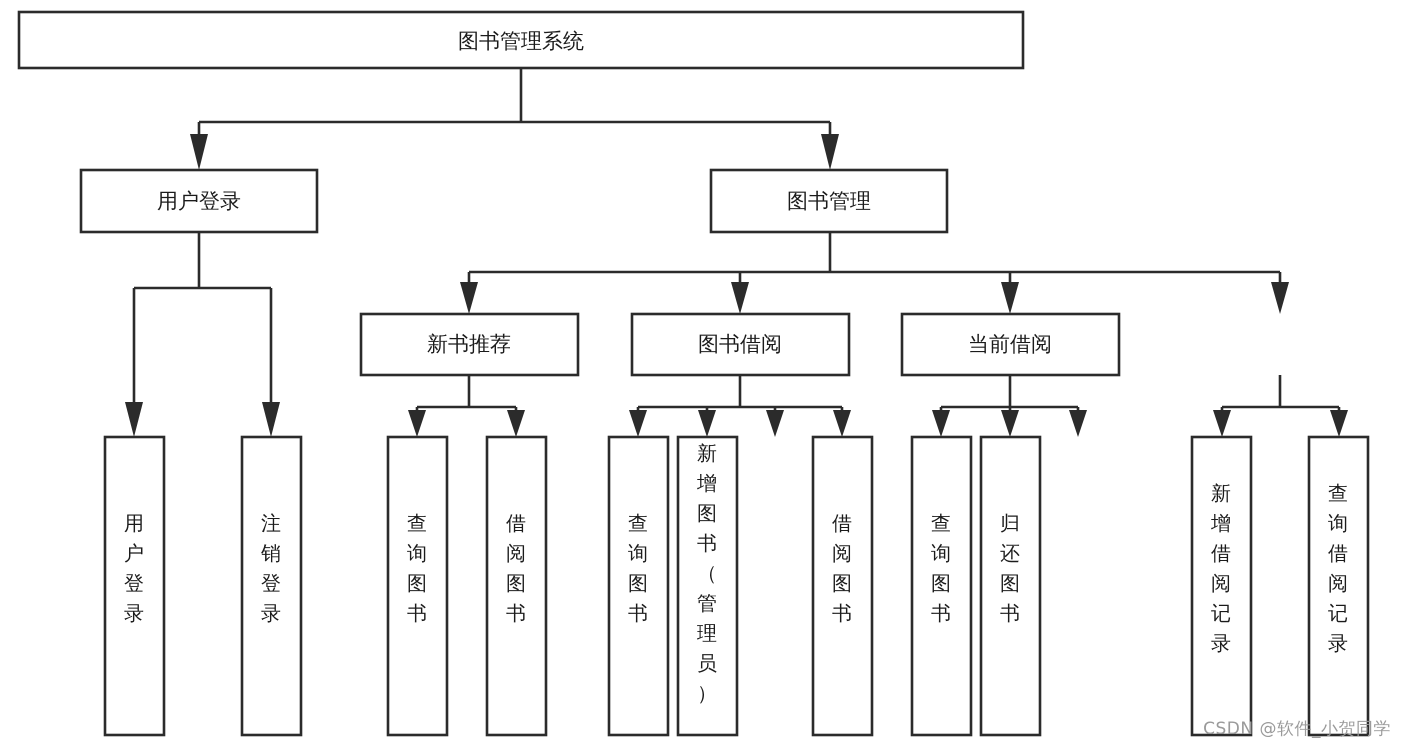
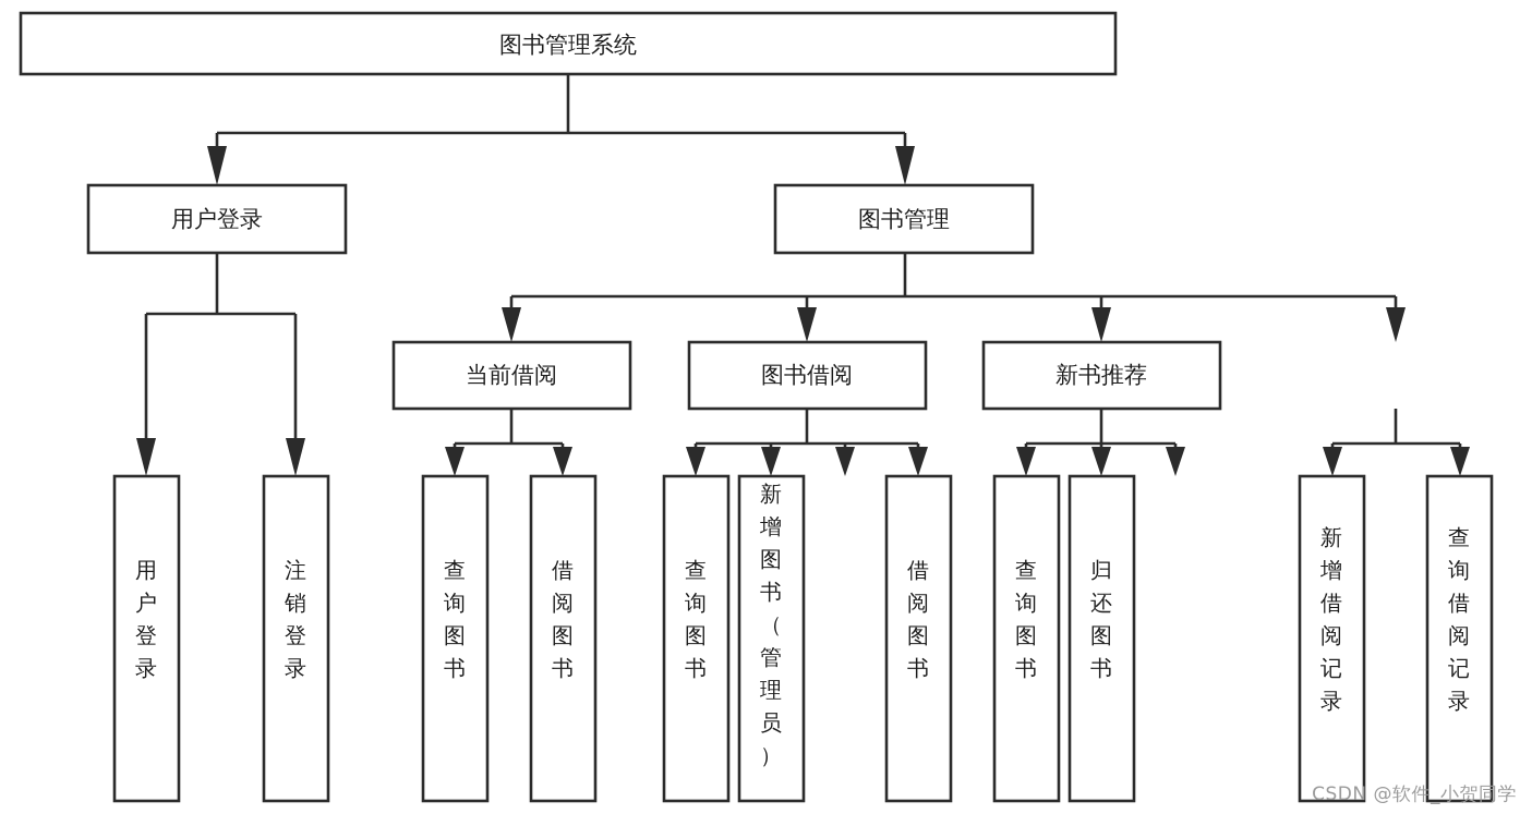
  图书管理系统
  用户登录
  图书管理
- 新书推荐
+ 当前借阅
  图书借阅
- 当前借阅
+ 新书推荐
  用户登录
  注销登录
  查询图书
  借阅图书
  查询图书
  新增图书（管理员）
  借阅图书
  查询图书
  归还图书
  新增借阅记录
  查询借阅记录
  CSDN @软件_小贺同学
